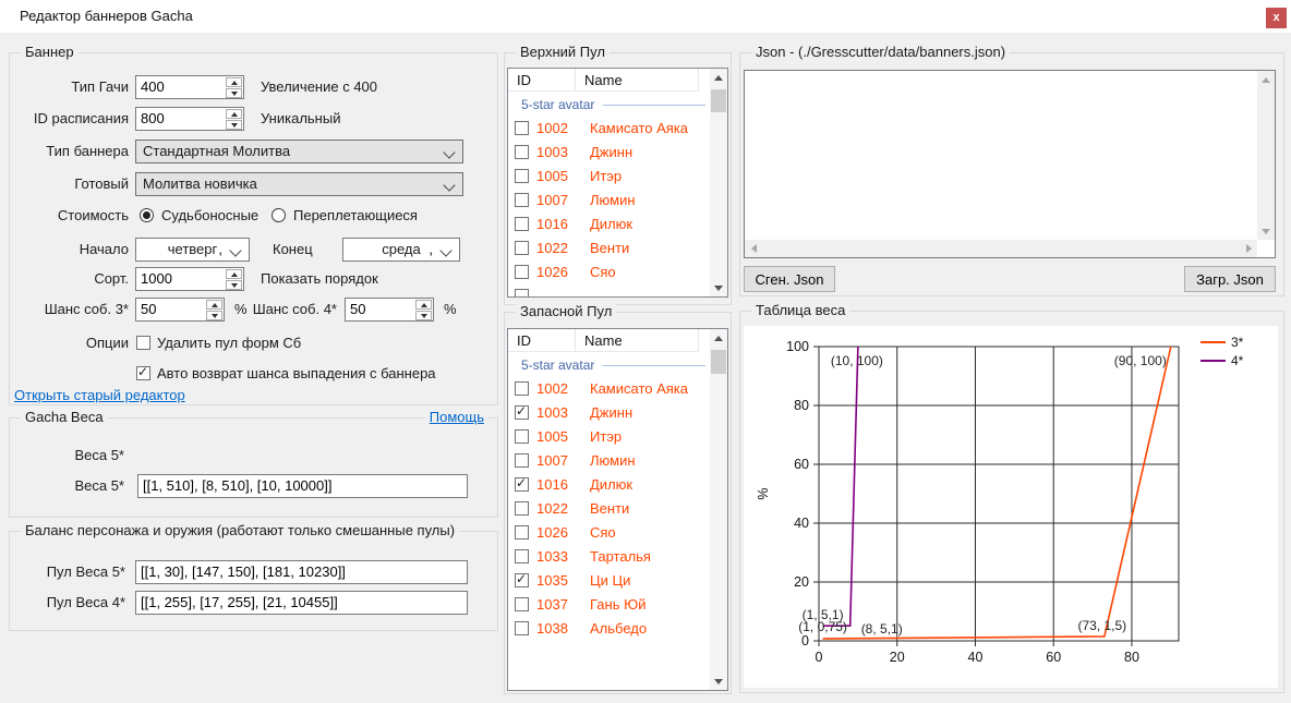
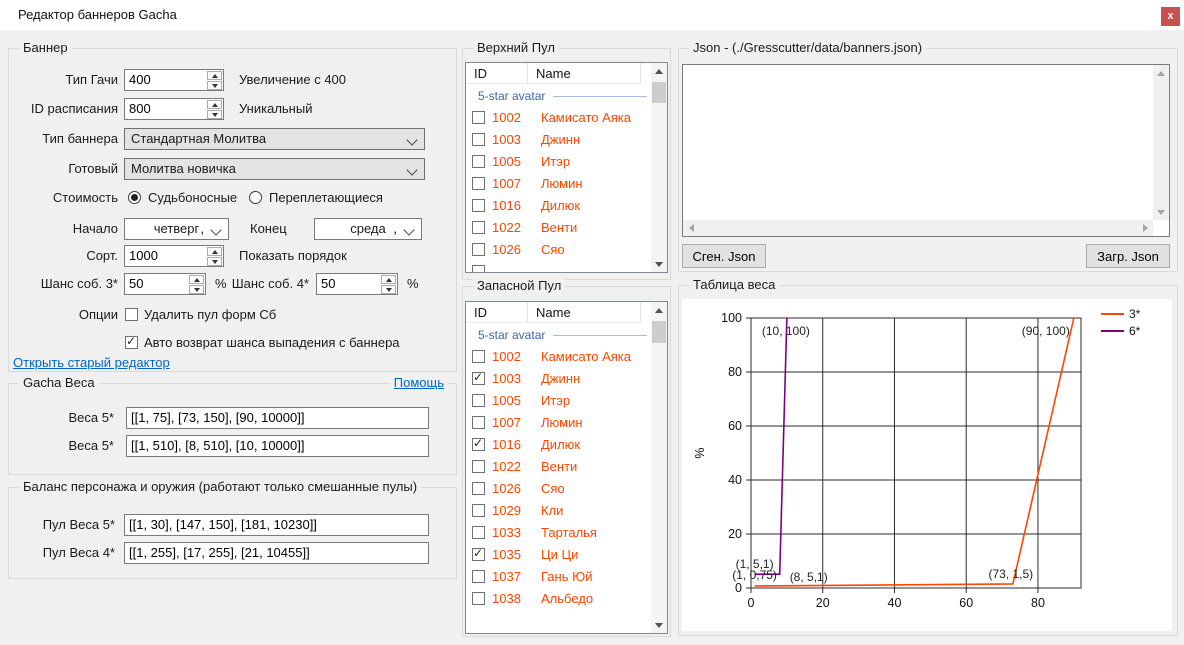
  Редактор баннеров Gacha
  x
  Баннер
  Тип Гачи
  400
  Увеличение с 400
  ID расписания
  800
  Уникальный
  Тип баннера
  Стандартная Молитва
  Готовый
  Молитва новичка
  Стоимость
  Судьбоносные
  Переплетающиеся
  Начало
  четверг
  ,
  Конец
  среда
  ,
  Сорт.
  1000
  Показать порядок
  Шанс соб. 3*
  50
  %
  Шанс соб. 4*
  50
  %
  Опции
  Удалить пул форм Сб
  Авто возврат шанса выпадения с баннера
  Открыть старый редактор
  Gacha Веса
  Помощь
  Веса 5*
+ [[1, 75], [73, 150], [90, 10000]]
  Веса 5*
  [[1, 510], [8, 510], [10, 10000]]
  Баланс персонажа и оружия (работают только смешанные пулы)
  Пул Веса 5*
  [[1, 30], [147, 150], [181, 10230]]
  Пул Веса 4*
  [[1, 255], [17, 255], [21, 10455]]
  Верхний Пул
  ID
  Name
  5-star avatar
  1002
  Камисато Аяка
  1003
  Джинн
  1005
  Итэр
  1007
  Люмин
  1016
  Дилюк
  1022
  Венти
  1026
  Сяо
  Запасной Пул
  ID
  Name
  5-star avatar
  1002
  Камисато Аяка
  1003
  Джинн
  1005
  Итэр
  1007
  Люмин
  1016
  Дилюк
  1022
  Венти
  1026
  Сяо
+ 1029
+ Кли
  1033
  Тарталья
  1035
  Ци Ци
  1037
  Гань Юй
  1038
  Альбедо
  Json - (./Gresscutter/data/banners.json)
  Сген. Json
  Загр. Json
  Таблица веса
  0
  20
  40
  60
  80
  0
  20
  40
  60
  80
  100
  (10, 100)
  (90, 100)
  (1, 5,1)
  (1, 0,75)
  (8, 5,1)
  (73, 1,5)
  3*
- 4*
+ 6*
